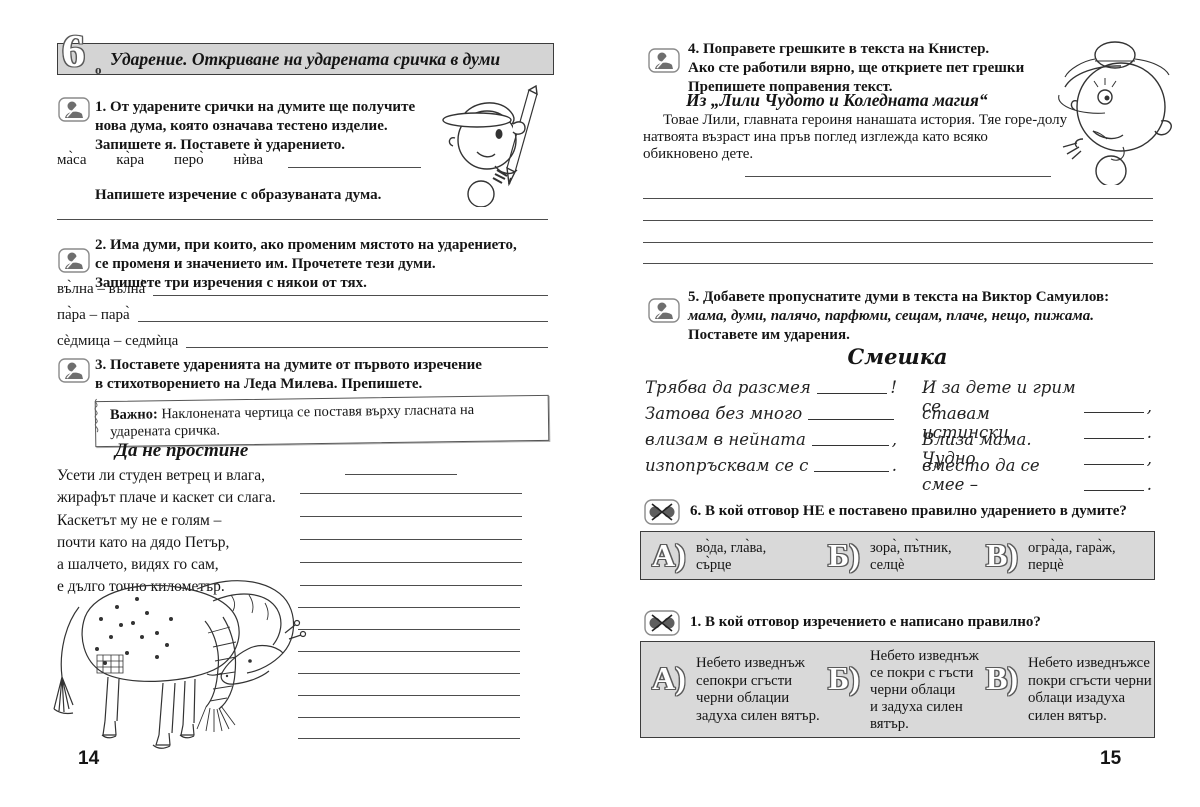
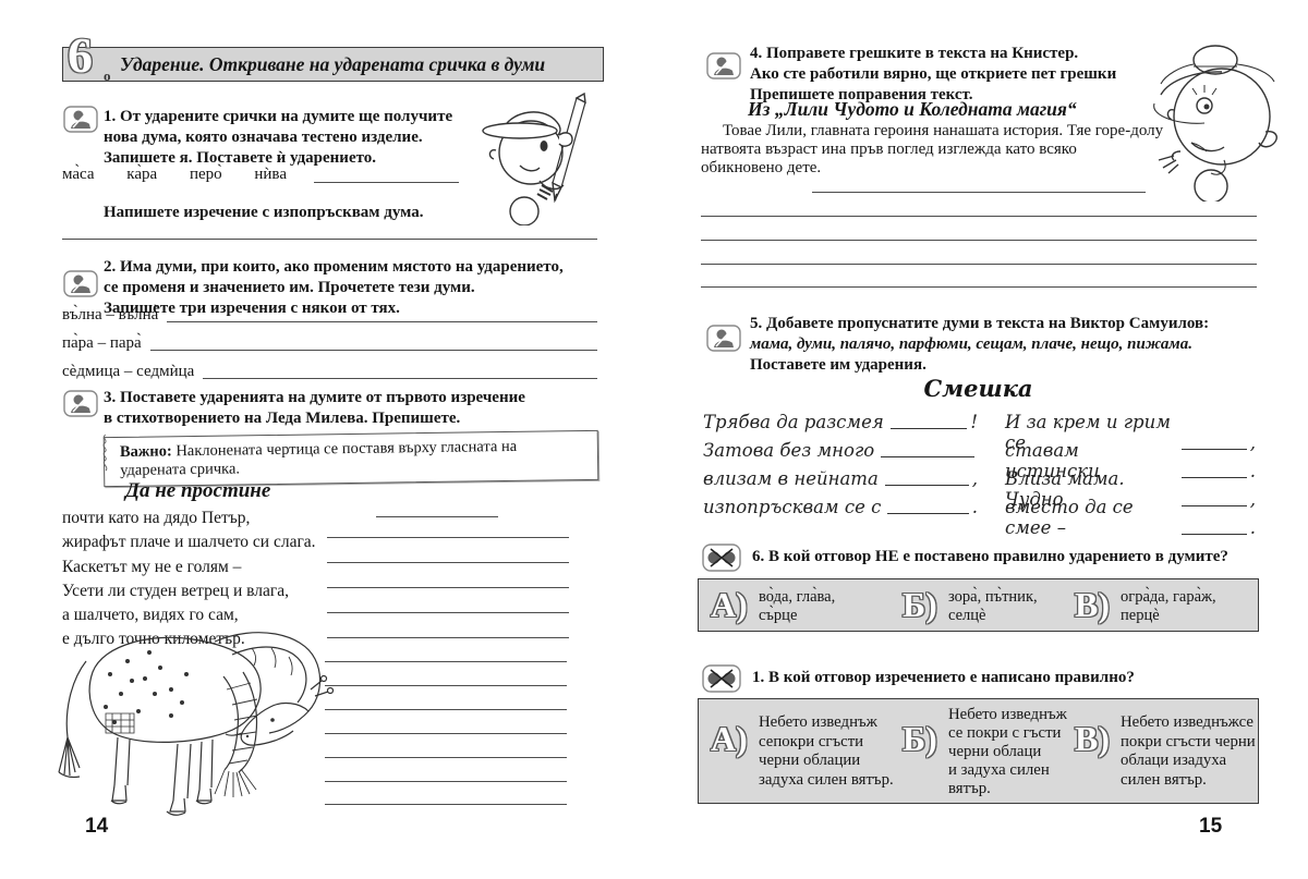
  6
  o
  Ударение. Откриване на ударената сричка в думи
  1. От ударените срички на думите ще получите
  нова дума, която означава тестено изделие.
  Запишете я. Поставете ѝ ударението.
  ма̀са ка̀ра перо̀ нѝва
- Напишете изречение с образуваната дума.
+ Напишете изречение с изпопръсквам дума.
  2. Има думи, при които, ако променим мястото на ударението,
  се променя и значението им. Прочетете тези думи.
  Запишете три изречения с някои от тях.
  въ̀лна – вълна̀
  па̀ра – пара̀
  сѐдмица – седмѝца
  3. Поставете ударенията на думите от първото изречение
  в стихотворението на Леда Милева. Препишете.
  Важно: Наклонената чертица се поставя върху гласната на ударената сричка.
  Да не простине
- Усети ли студен ветрец и влага,
+ почти като на дядо Петър,
- жирафът плаче и каскет си слага.
+ жирафът плаче и шалчето си слага.
  Каскетът му не е голям –
- почти като на дядо Петър,
+ Усети ли студен ветрец и влага,
  а шалчето, видях го сам,
  е дълго точо килмеър.
  14
  4. Поправете грешките в текста на Книстер.
  Ако сте работили вярно, ще откриете пет грешки
  Препишете поправения текст.
  Из „Лили Чудото и Коледната магия“
  Товае Лили, главната героиня нанашата история. Тяе горе-долу
  натвоята възраст ина пръв поглед изглежда като всяко
  обикновено дете.
  5. Добавете пропуснатите думи в текста на Виктор Самуилов:
  мама, думи, палячо, парфюми, сещам, плаче, нещо, пижама.
  Поставете им ударения.
  Смешка
  Трябва да разсмея
  !
  Затова без много
  влизам в нейната
  ,
  изпопръсквам се с
  .
- И за дете и грим се
+ И за крем и грим се
  ,
  ставам истински
  .
  Влиза мама. Чудно
  ,
  вместо да се смее –
  .
  6. В кой отговор НЕ е поставено правилно ударението в думите?
  А)
  во̀да, гла̀ва,
  съ̀рце
  Б)
  зора̀, пъ̀тник,
  селцѐ
  В)
  огра̀да, гара̀ж,
  перцѐ
  1. В кой отговор изречението е написано правилно?
  А)
  Небето изведнъж
  сепокри сгъсти
  черни облации
  задуха силен вятър.
  Б)
  Небето изведнъж
  се покри с гъсти
  черни облаци
  и задуха силен
  вятър.
  В)
  Небето изведнъжсе
  покри сгъсти черни
  облаци изадуха
  силен вятър.
  15
